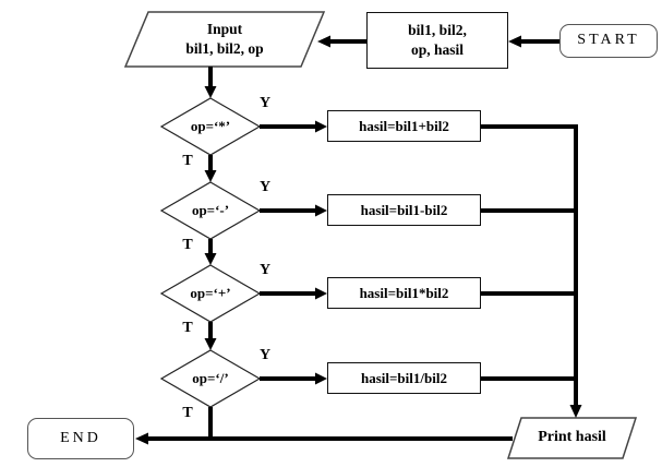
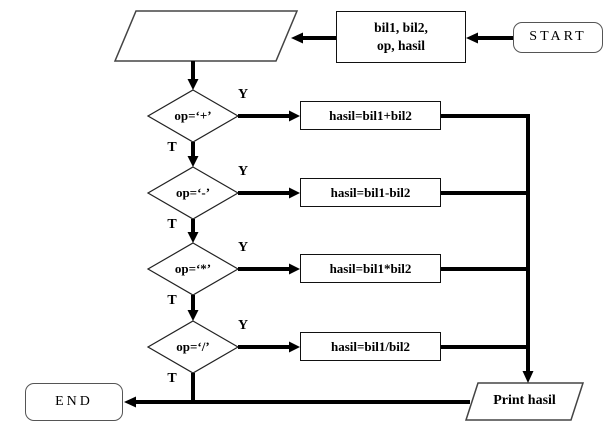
  START
  bil1, bil2,
  op, hasil
- Input
- bil1, bil2, op
- op=‘*’
+ op=‘+’
  op=‘-’
- op=‘+’
+ op=‘*’
  op=‘/’
  hasil=bil1+bil2
  hasil=bil1-bil2
  hasil=bil1*bil2
  hasil=bil1/bil2
  Y
  Y
  Y
  Y
  T
  T
  T
  T
  Print hasil
  END
